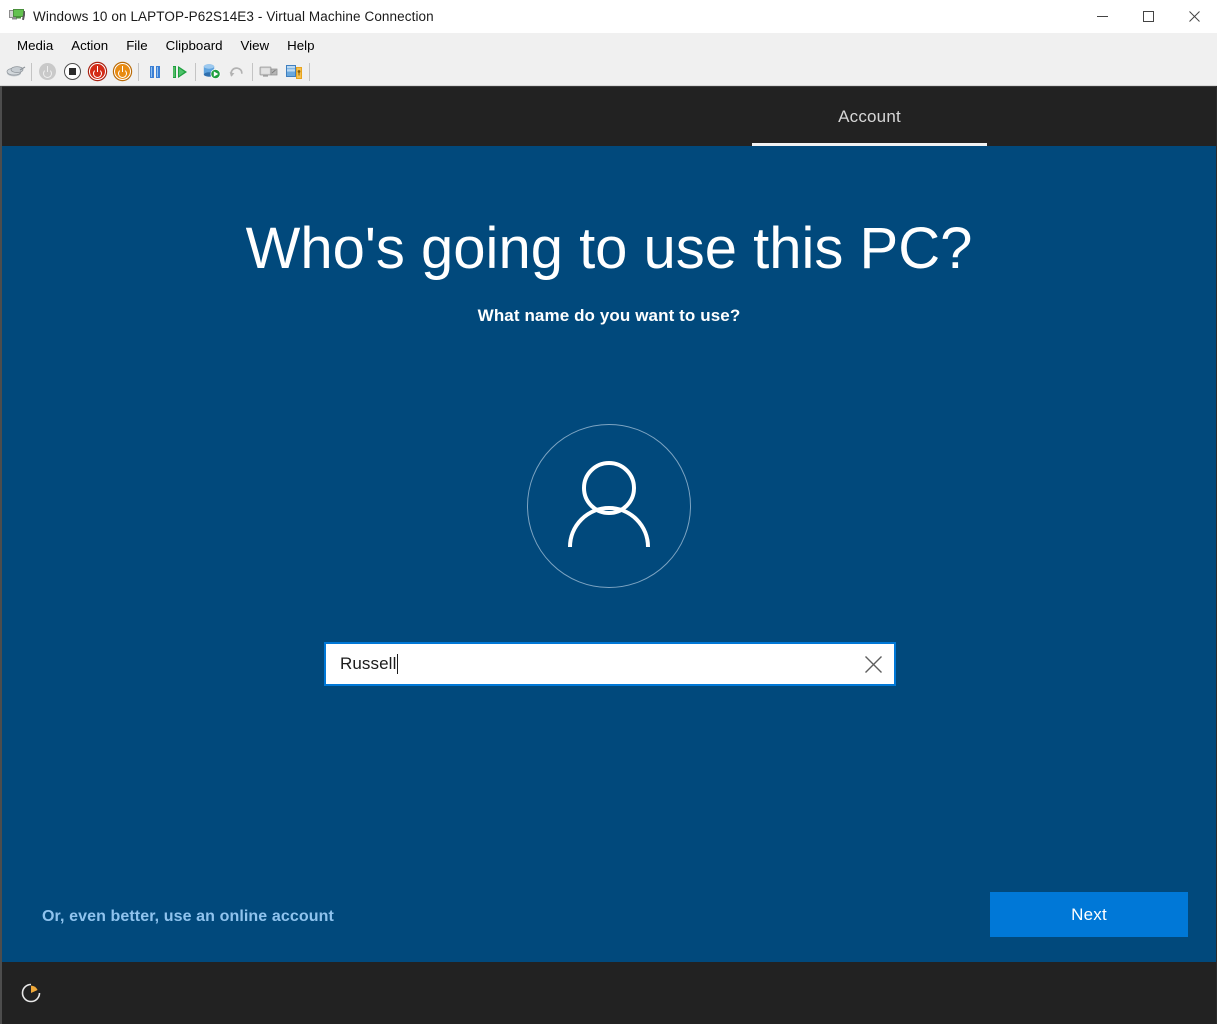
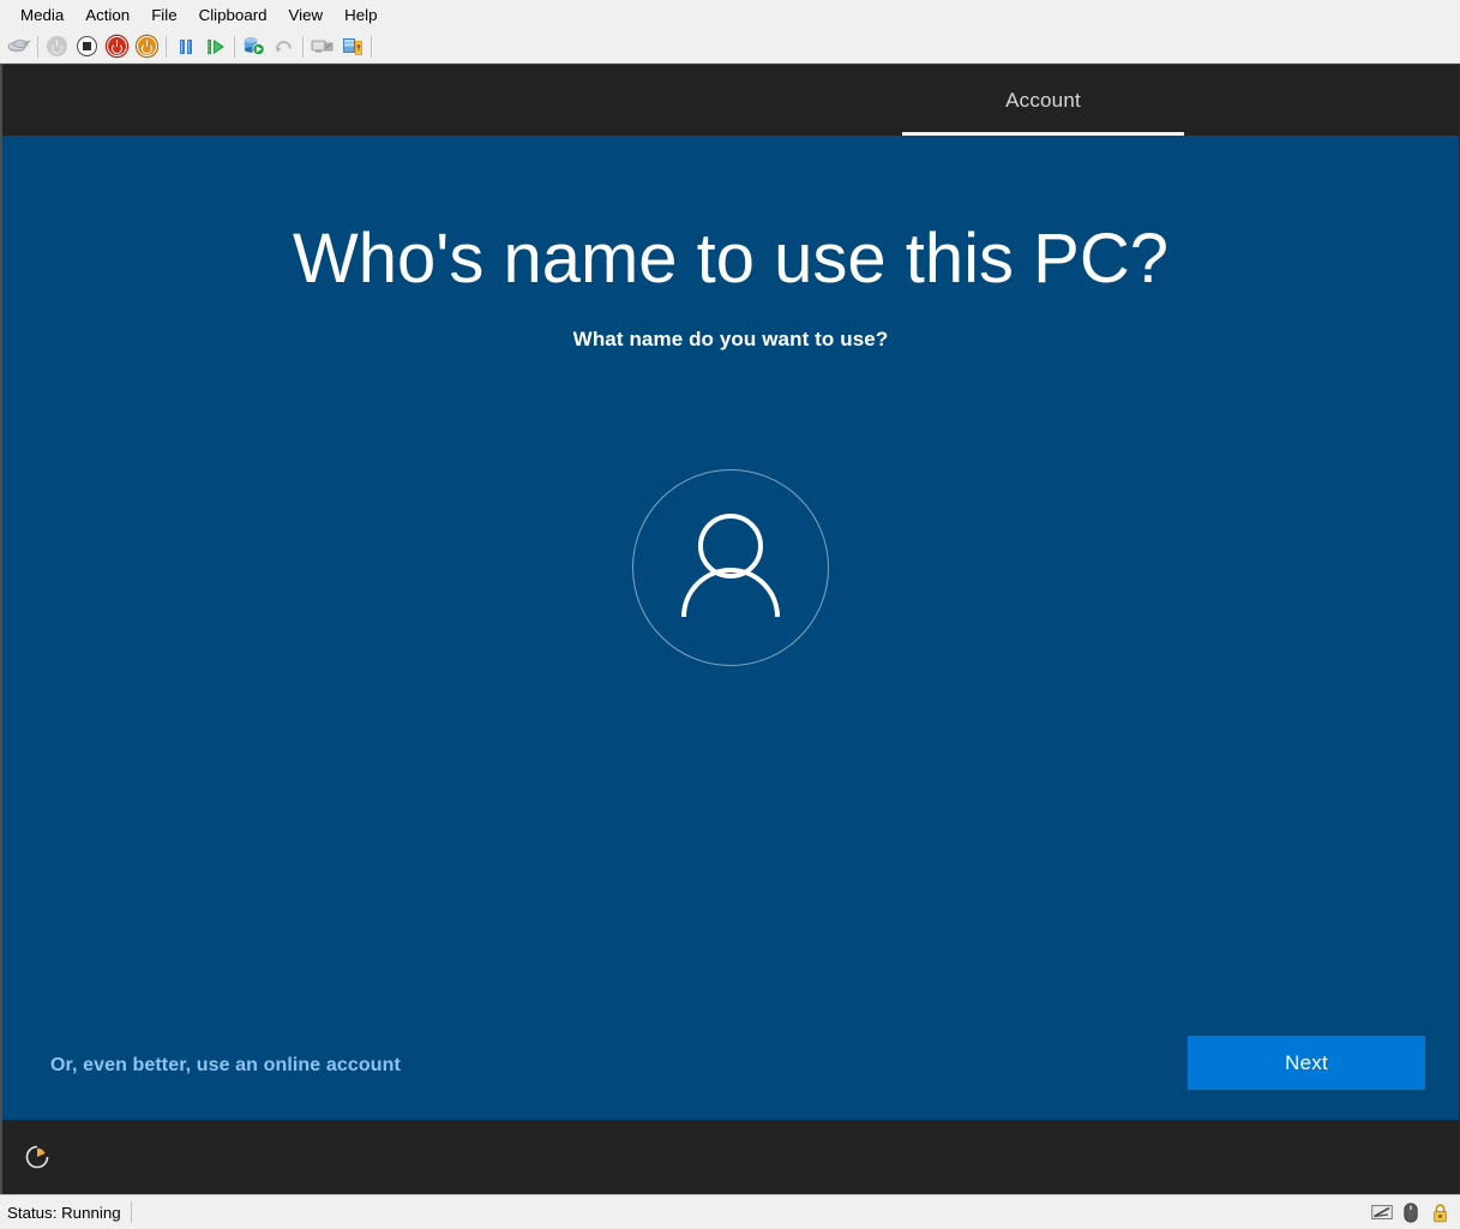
- Windows 10 on LAPTOP-P62S14E3 - Virtual Machine Connection
  Media
  Action
  File
  Clipboard
  View
  Help
  Account
- Who's going to use this PC?
+ Who's name to use this PC?
  What name do you want to use?
- Russell
  Or, even better, use an online account
  Next
+ Status: Running
